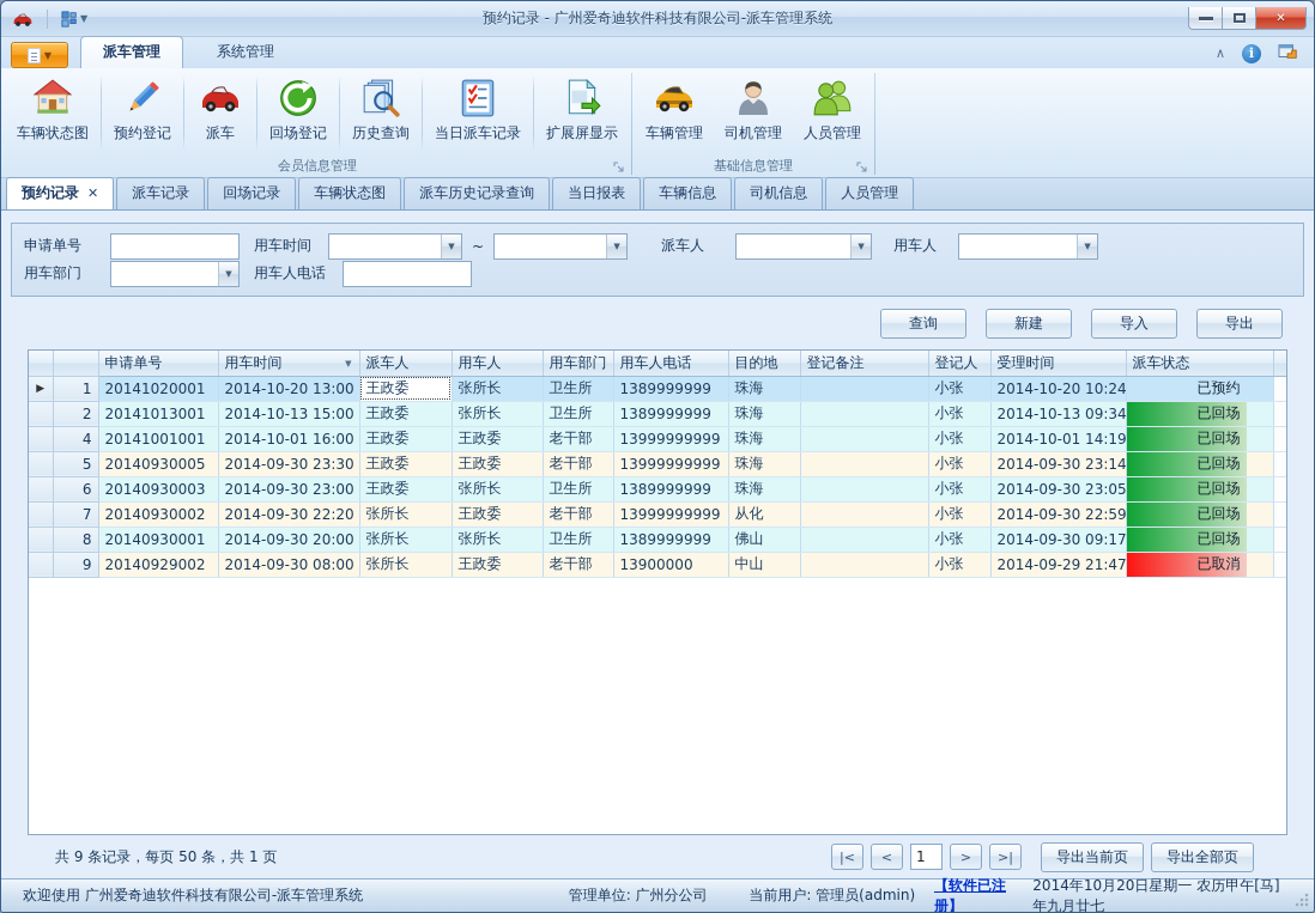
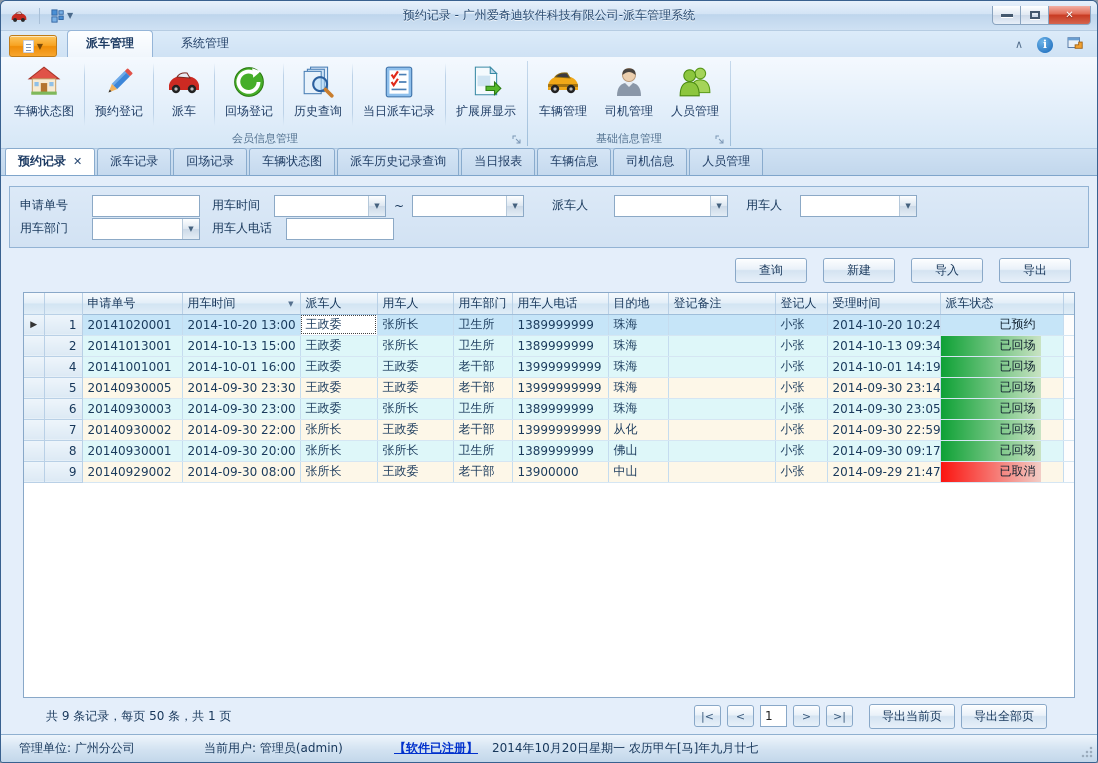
  ▼
  预约记录 - 广州爱奇迪软件科技有限公司-派车管理系统
  ✕
  ▼
  派车管理
  系统管理
  ∧
  i
  车辆状态图
  预约登记
  派车
  回场登记
  历史查询
  当日派车记录
  扩展屏显示
  会员信息管理
  车辆管理
  司机管理
  人员管理
  基础信息管理
  预约记录
  ✕
  派车记录
  回场记录
  车辆状态图
  派车历史记录查询
  当日报表
  车辆信息
  司机信息
  人员管理
  申请单号
  用车时间
  ▼
  ~
  ▼
  派车人
  ▼
  用车人
  ▼
  用车部门
  ▼
  用车人电话
  查询
  新建
  导入
  导出
  		申请单号	用车时间 ▼	派车人	用车人	用车部门	用车人电话	目的地	登记备注	登记人	受理时间	派车状态
  ▶	1	20141020001	2014-10-20 13:00	王政委	张所长	卫生所	1389999999	珠海		小张	2014-10-20 10:24	已预约
  	2	20141013001	2014-10-13 15:00	王政委	张所长	卫生所	1389999999	珠海		小张	2014-10-13 09:34	已回场
  	4	20141001001	2014-10-01 16:00	王政委	王政委	老干部	13999999999	珠海		小张	2014-10-01 14:19	已回场
  	5	20140930005	2014-09-30 23:30	王政委	王政委	老干部	13999999999	珠海		小张	2014-09-30 23:14	已回场
  	6	20140930003	2014-09-30 23:00	王政委	张所长	卫生所	1389999999	珠海		小张	2014-09-30 23:05	已回场
- 	7	20140930002	2014-09-30 22:20	张所长	王政委	老干部	13999999999	从化		小张	2014-09-30 22:59	已回场
+ 	7	20140930002	2014-09-30 22:00	张所长	王政委	老干部	13999999999	从化		小张	2014-09-30 22:59	已回场
  	8	20140930001	2014-09-30 20:00	张所长	张所长	卫生所	1389999999	佛山		小张	2014-09-30 09:17	已回场
  	9	20140929002	2014-09-30 08:00	张所长	王政委	老干部	13900000	中山		小张	2014-09-29 21:47	已取消
  共 9 条记录，每页 50 条，共 1 页
  |<
  <
  1
  >
  >|
  导出当前页
  导出全部页
- 欢迎使用 广州爱奇迪软件科技有限公司-派车管理系统
  管理单位: 广州分公司
  当前用户: 管理员(admin)
  【软件已注册】
  2014年10月20日星期一 农历甲午[马]年九月廿七
